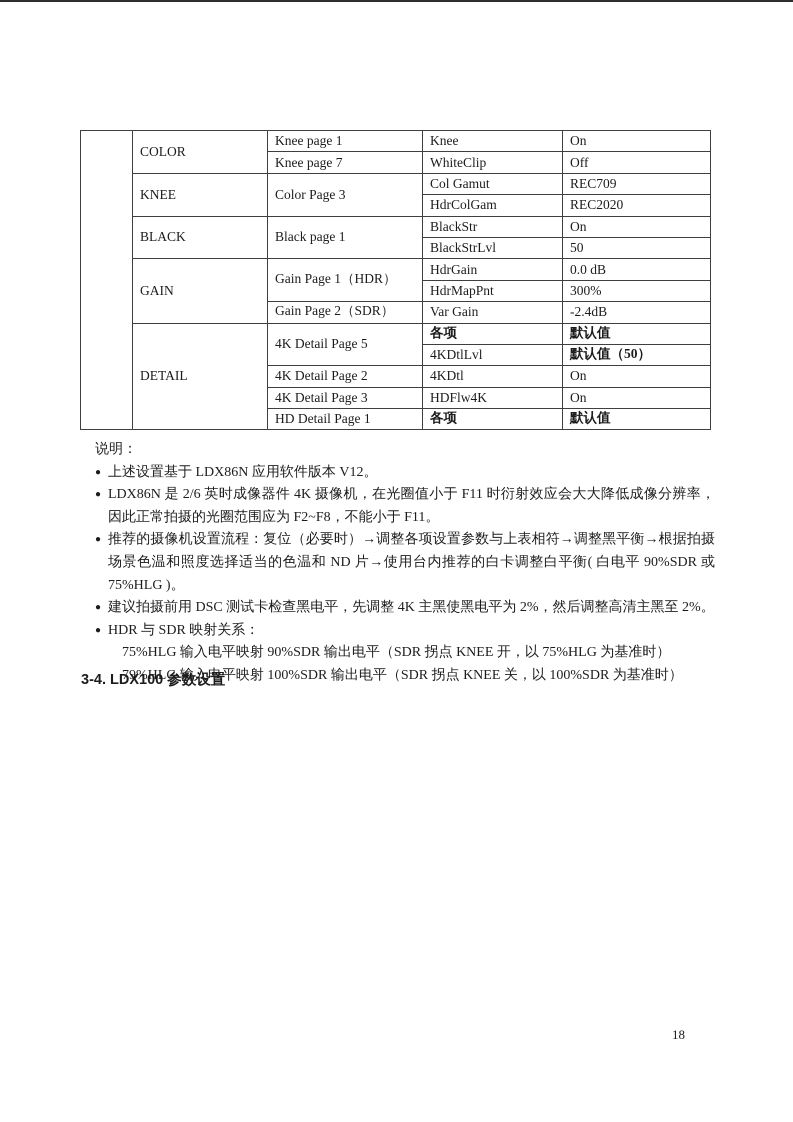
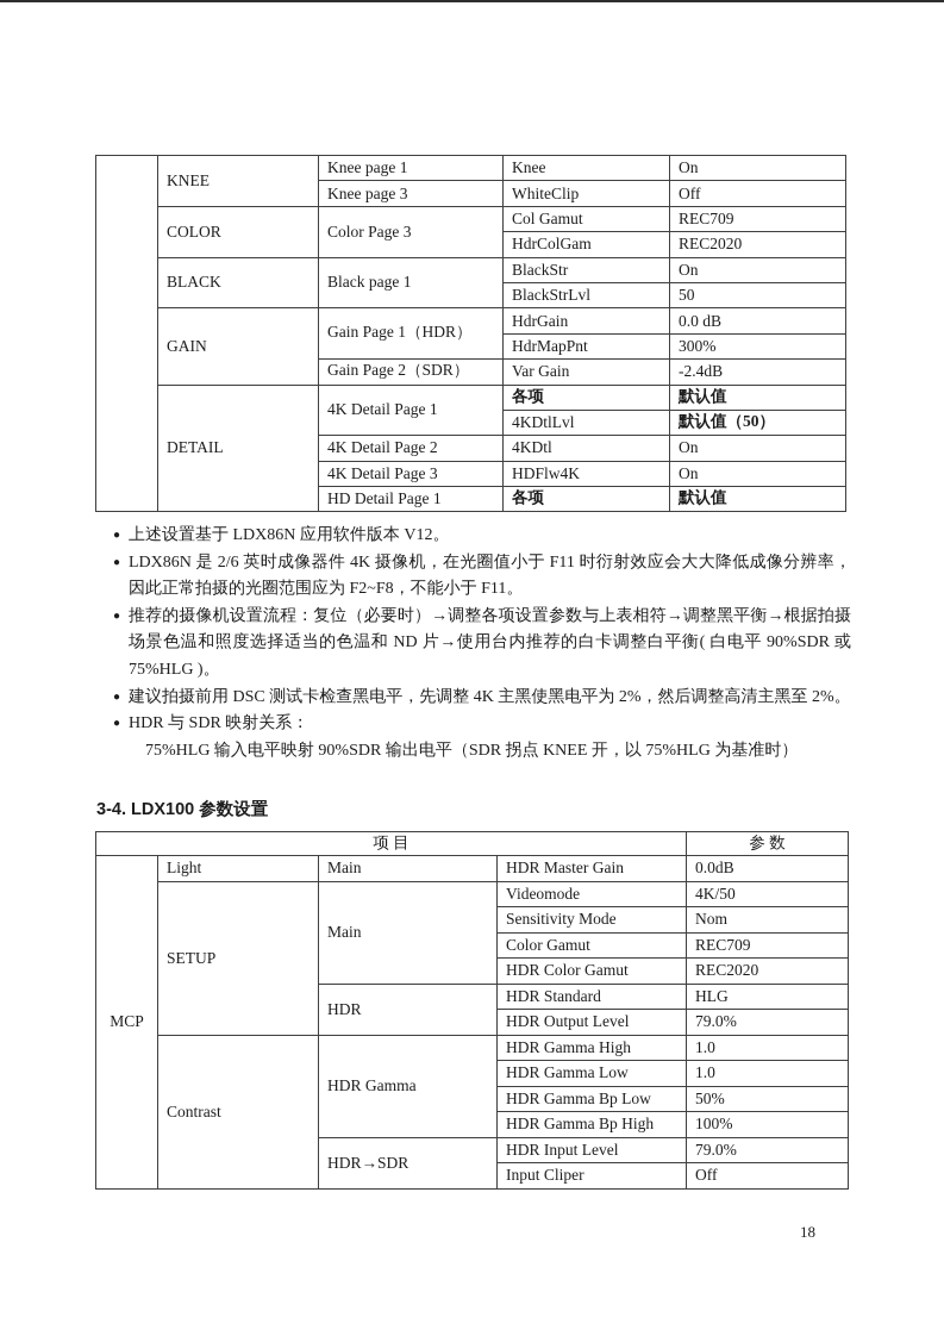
- 	COLOR	Knee page 1	Knee	On
+ 	KNEE	Knee page 1	Knee	On
- Knee page 7	WhiteClip	Off
+ Knee page 3	WhiteClip	Off
- KNEE	Color Page 3	Col Gamut	REC709
+ COLOR	Color Page 3	Col Gamut	REC709
  HdrColGam	REC2020
  BLACK	Black page 1	BlackStr	On
  BlackStrLvl	50
  GAIN	Gain Page 1（HDR）	HdrGain	0.0 dB
  HdrMapPnt	300%
  Gain Page 2（SDR）	Var Gain	-2.4dB
- DETAIL	4K Detail Page 5	各项	默认值
+ DETAIL	4K Detail Page 1	各项	默认值
  4KDtlLvl	默认值（50）
  4K Detail Page 2	4KDtl	On
  4K Detail Page 3	HDFlw4K	On
  HD Detail Page 1	各项	默认值
- 说明：
  ●
  上述设置基于 LDX86N 应用软件版本 V12。
  ●
  LDX86N 是 2/6 英时成像器件 4K 摄像机，在光圈值小于 F11 时衍射效应会大大降低成像分辨率，因此正常拍摄的光圈范围应为 F2~F8，不能小于 F11。
  ●
  推荐的摄像机设置流程：复位（必要时）→调整各项设置参数与上表相符→调整黑平衡→根据拍摄场景色温和照度选择适当的色温和 ND 片→使用台内推荐的白卡调整白平衡( 白电平 90%SDR 或 75%HLG )。
  ●
  建议拍摄前用 DSC 测试卡检查黑电平，先调整 4K 主黑使黑电平为 2%，然后调整高清主黑至 2%。
  ●
  HDR 与 SDR 映射关系：
  75%HLG 输入电平映射 90%SDR 输出电平（SDR 拐点 KNEE 开，以 75%HLG 为基准时）
- 79%HLG 输入电平映射 100%SDR 输出电平（SDR 拐点 KNEE 关，以 100%SDR 为基准时）
  3-4. LDX100 参数设置
+ 项 目	参 数
+ MCP	Light	Main	HDR Master Gain	0.0dB
+ SETUP	Main	Videomode	4K/50
+ Sensitivity Mode	Nom
+ Color Gamut	REC709
+ HDR Color Gamut	REC2020
+ HDR	HDR Standard	HLG
+ HDR Output Level	79.0%
+ Contrast	HDR Gamma	HDR Gamma High	1.0
+ HDR Gamma Low	1.0
+ HDR Gamma Bp Low	50%
+ HDR Gamma Bp High	100%
+ HDR→SDR	HDR Input Level	79.0%
+ Input Cliper	Off
  18
